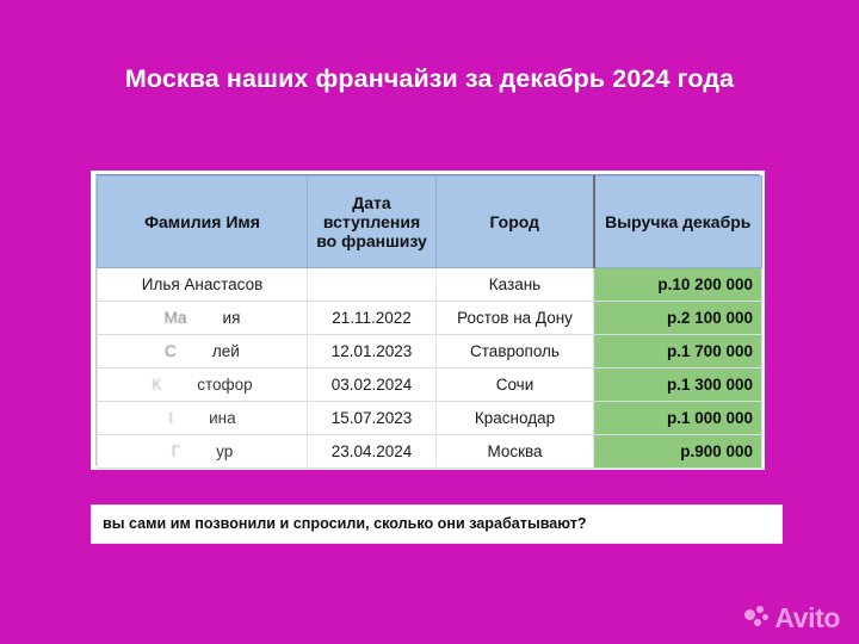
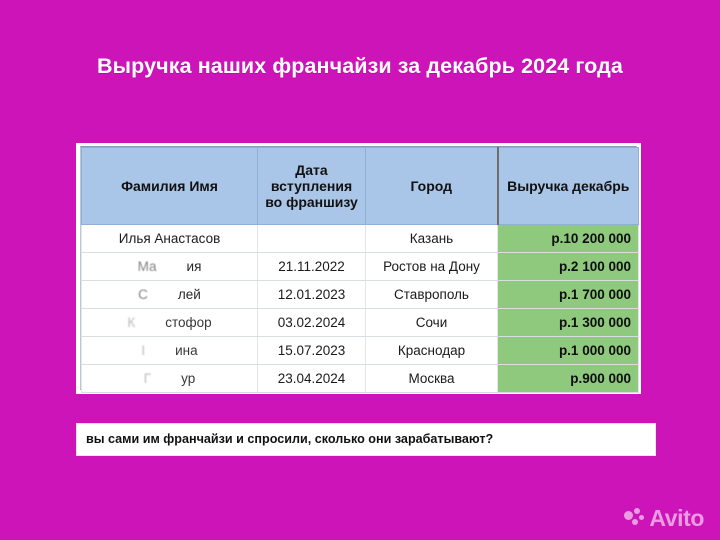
- Москва наших франчайзи за декабрь 2024 года
+ Выручка наших франчайзи за декабрь 2024 года
  Фамилия Имя	Дата вступления во франшизу	Город	Выручка декабрь
  Илья Анастасов		Казань	р.10 200 000
  Ма ия	21.11.2022	Ростов на Дону	р.2 100 000
  С лей	12.01.2023	Ставрополь	р.1 700 000
  К стофор	03.02.2024	Сочи	р.1 300 000
  І ина	15.07.2023	Краснодар	р.1 000 000
  Г ур	23.04.2024	Москва	р.900 000
- вы сами им позвонили и спросили, сколько они зарабатывают?
+ вы сами им франчайзи и спросили, сколько они зарабатывают?
  Avito
